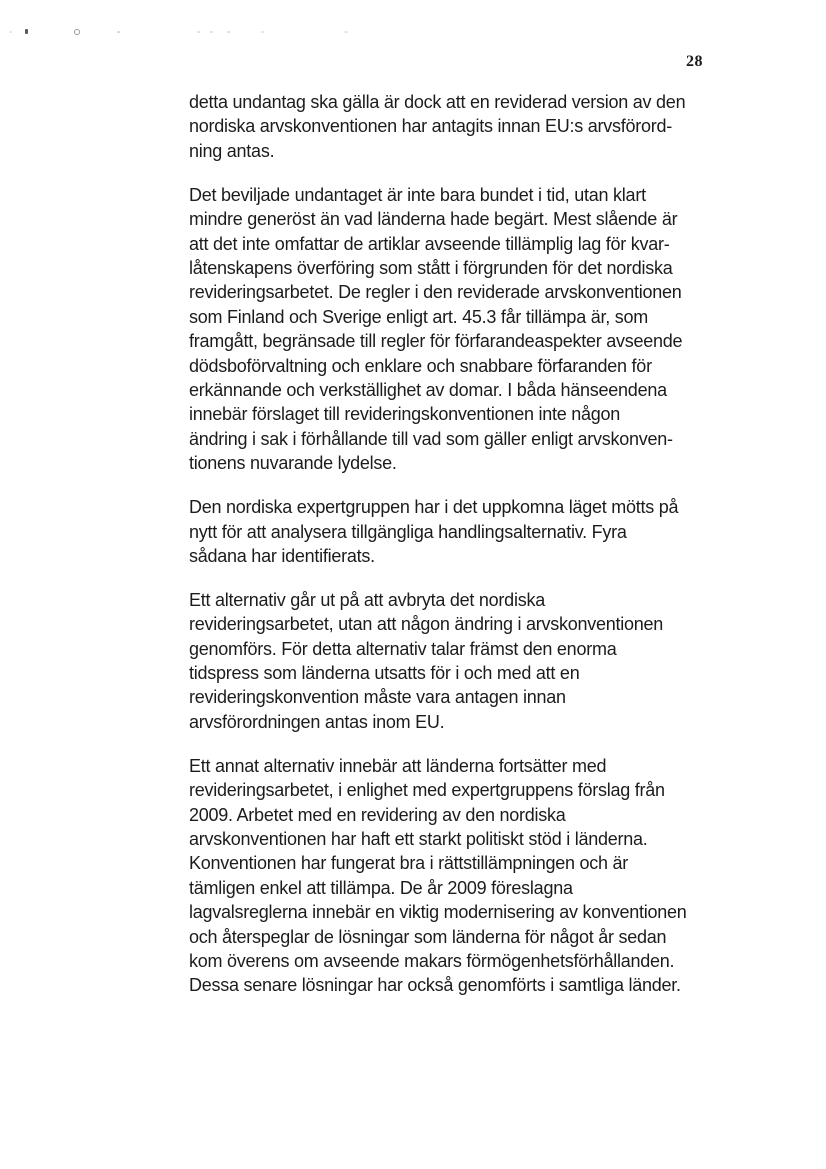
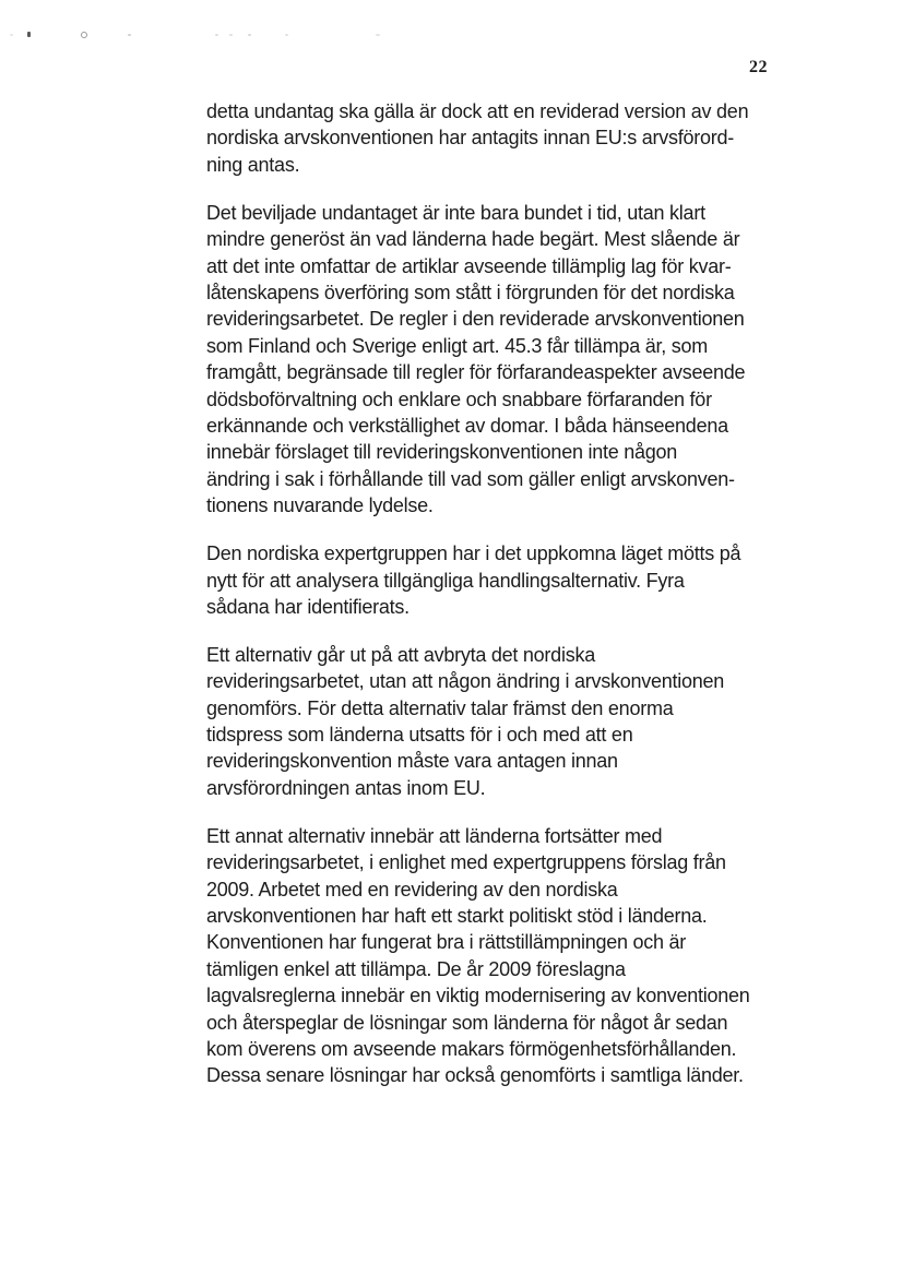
- 28
+ 22
  detta undantag ska gälla är dock att en reviderad version av den
  nordiska arvskonventionen har antagits innan EU:s arvsförord-
  ning antas.
  Det beviljade undantaget är inte bara bundet i tid, utan klart
  mindre generöst än vad länderna hade begärt. Mest slående är
  att det inte omfattar de artiklar avseende tillämplig lag för kvar-
  låtenskapens överföring som stått i förgrunden för det nordiska
  revideringsarbetet. De regler i den reviderade arvskonventionen
  som Finland och Sverige enligt art. 45.3 får tillämpa är, som
  framgått, begränsade till regler för förfarandeaspekter avseende
  dödsboförvaltning och enklare och snabbare förfaranden för
  erkännande och verkställighet av domar. I båda hänseendena
  innebär förslaget till revideringskonventionen inte någon
  ändring i sak i förhållande till vad som gäller enligt arvskonven-
  tionens nuvarande lydelse.
  Den nordiska expertgruppen har i det uppkomna läget mötts på
  nytt för att analysera tillgängliga handlingsalternativ. Fyra
  sådana har identifierats.
  Ett alternativ går ut på att avbryta det nordiska
  revideringsarbetet, utan att någon ändring i arvskonventionen
  genomförs. För detta alternativ talar främst den enorma
  tidspress som länderna utsatts för i och med att en
  revideringskonvention måste vara antagen innan
  arvsförordningen antas inom EU.
  Ett annat alternativ innebär att länderna fortsätter med
  revideringsarbetet, i enlighet med expertgruppens förslag från
  2009. Arbetet med en revidering av den nordiska
  arvskonventionen har haft ett starkt politiskt stöd i länderna.
  Konventionen har fungerat bra i rättstillämpningen och är
  tämligen enkel att tillämpa. De år 2009 föreslagna
  lagvalsreglerna innebär en viktig modernisering av konventionen
  och återspeglar de lösningar som länderna för något år sedan
  kom överens om avseende makars förmögenhetsförhållanden.
  Dessa senare lösningar har också genomförts i samtliga länder.
